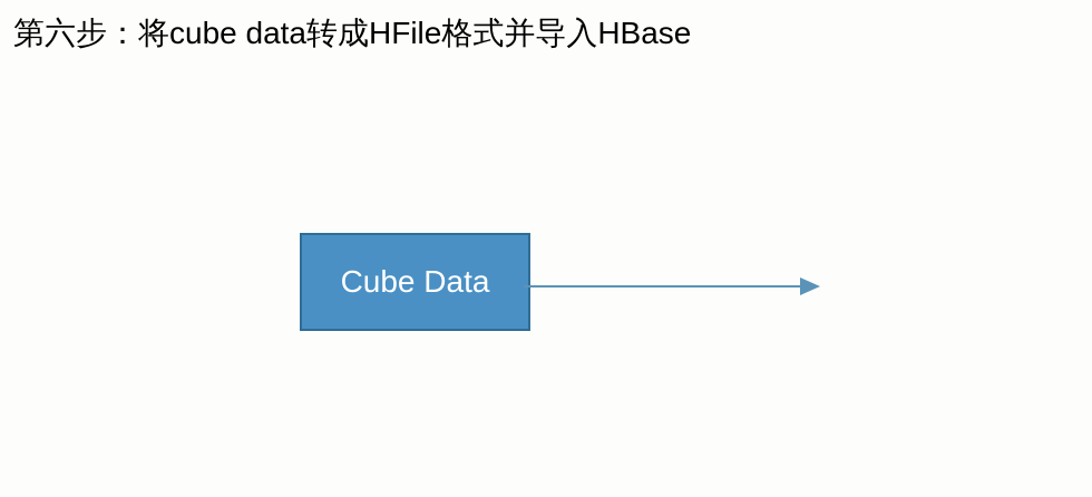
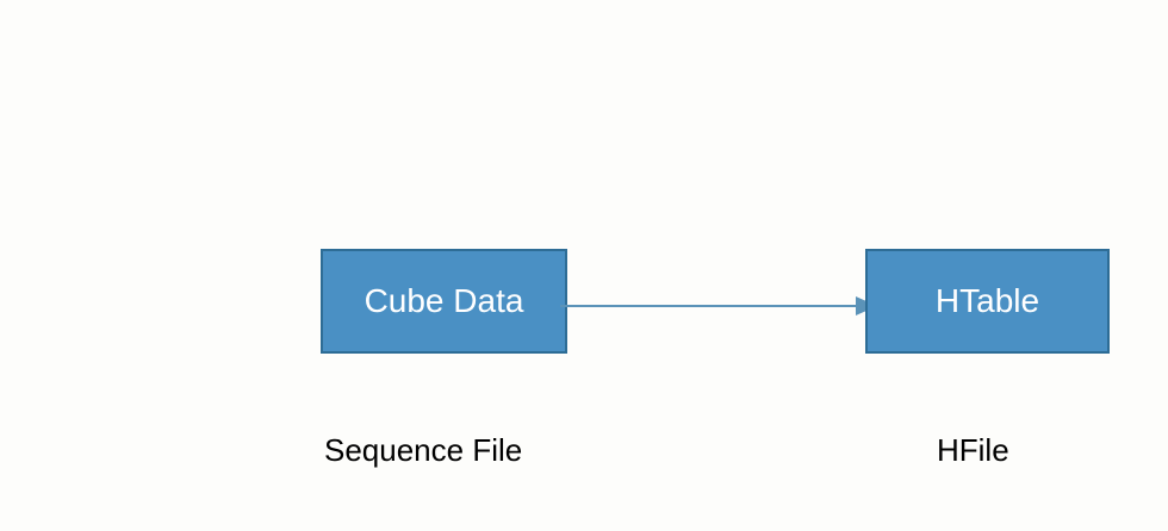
- 第六步：将cube data转成HFile格式并导入HBase
  Cube Data
+ HTable
+ Sequence File
+ HFile
